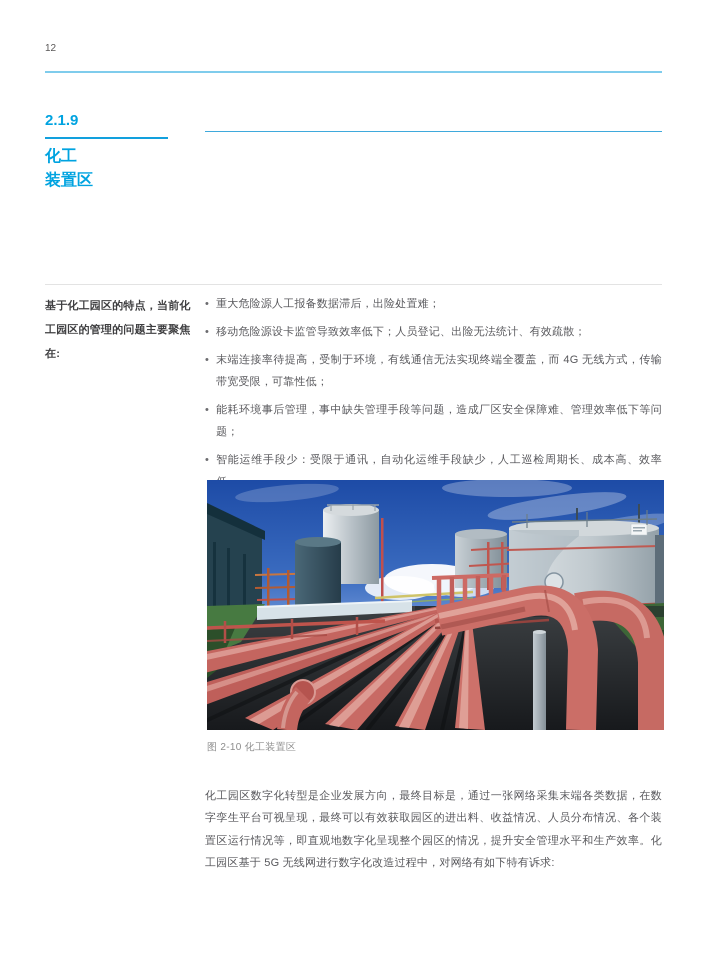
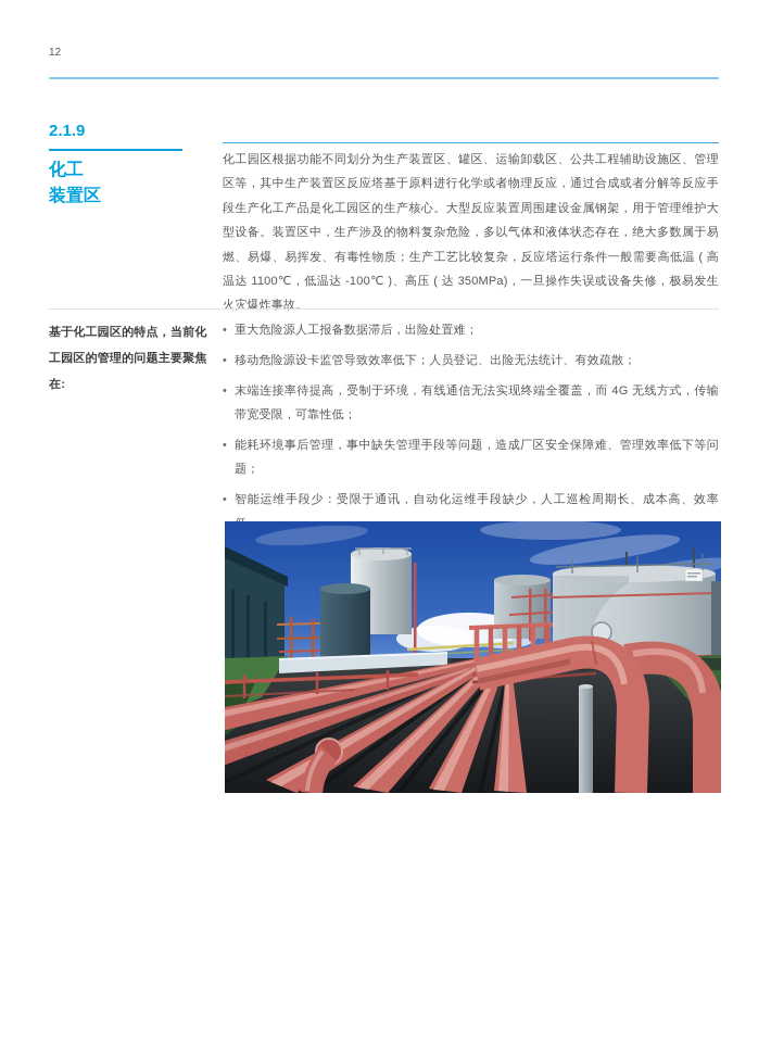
  12
  2.1.9
  化工
  装置区
+ 化工园区根据功能不同划分为生产装置区、罐区、运输卸载区、公共工程辅助设施区、管理区等，其中生产装置区反应塔基于原料进行化学或者物理反应，通过合成或者分解等反应手段生产化工产品是化工园区的生产核心。大型反应装置周围建设金属钢架，用于管理维护大型设备。装置区中，生产涉及的物料复杂危险，多以气体和液体状态存在，绝大多数属于易燃、易爆、易挥发、有毒性物质；生产工艺比较复杂，反应塔运行条件一般需要高低温 ( 高温达 1100℃，低温达 -100℃ )、高压 ( 达 350MPa)，一旦操作失误或设备失修，极易发生火灾爆炸事故。
  基于化工园区的特点，当前化工园区的管理的问题主要聚焦在:
  •
  重大危险源人工报备数据滞后，出险处置难；
  •
  移动危险源设卡监管导致效率低下；人员登记、出险无法统计、有效疏散；
  •
  末端连接率待提高，受制于环境，有线通信无法实现终端全覆盖，而 4G 无线方式，传输带宽受限，可靠性低；
  •
  能耗环境事后管理，事中缺失管理手段等问题，造成厂区安全保障难、管理效率低下等问题；
  •
  智能运维手段少：受限于通讯，自动化运维手段缺少，人工巡检周期长、成本高、效率
- 图 2-10 化工装置区
- 化工园区数字化转型是企业发展方向，最终目标是，通过一张网络采集末端各类数据，在数字孪生平台可视呈现，最终可以有效获取园区的进出料、收益情况、人员分布情况、各个装置区运行情况等，即直观地数字化呈现整个园区的情况，提升安全管理水平和生产效率。化工园区基于 5G 无线网进行数字化改造过程中，对网络有如下特有诉求:
